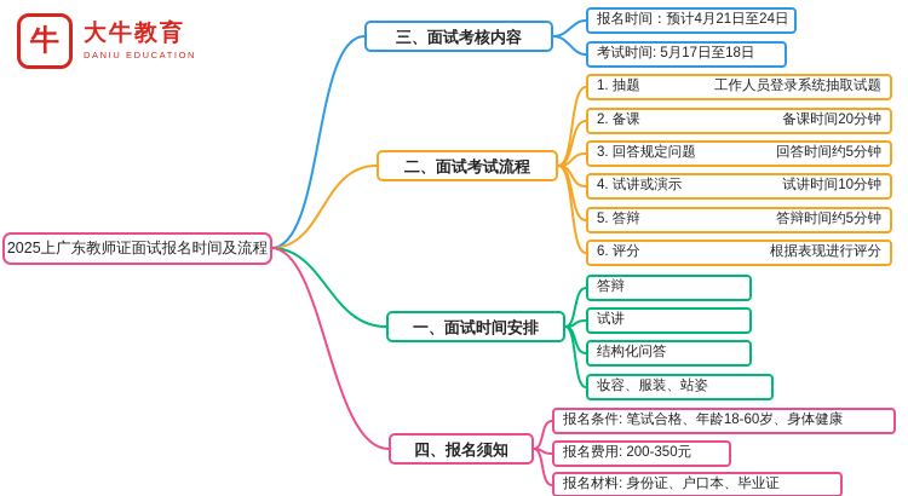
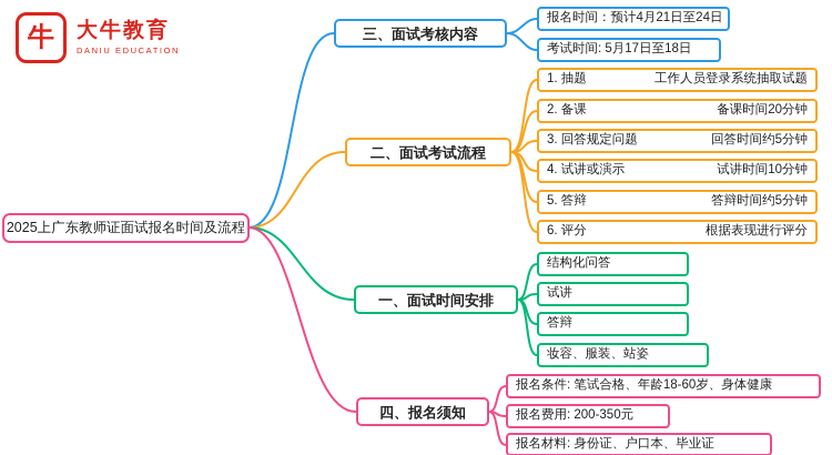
  牛
  大牛教育
  DANIU EDUCATION
  2025上广东教师证面试报名时间及流程
  三、面试考核内容
  报名时间：预计4月21日至24日
  考试时间: 5月17日至18日
  二、面试考试流程
  1. 抽题
  工作人员登录系统抽取试题
  2. 备课
  备课时间20分钟
  3. 回答规定问题
  回答时间约5分钟
  4. 试讲或演示
  试讲时间10分钟
  5. 答辩
  答辩时间约5分钟
  6. 评分
  根据表现进行评分
  一、面试时间安排
- 答辩
+ 结构化问答
  试讲
- 结构化问答
+ 答辩
  妆容、服装、站姿
  四、报名须知
  报名条件: 笔试合格、年龄18-60岁、身体健康
  报名费用: 200-350元
  报名材料: 身份证、户口本、毕业证
